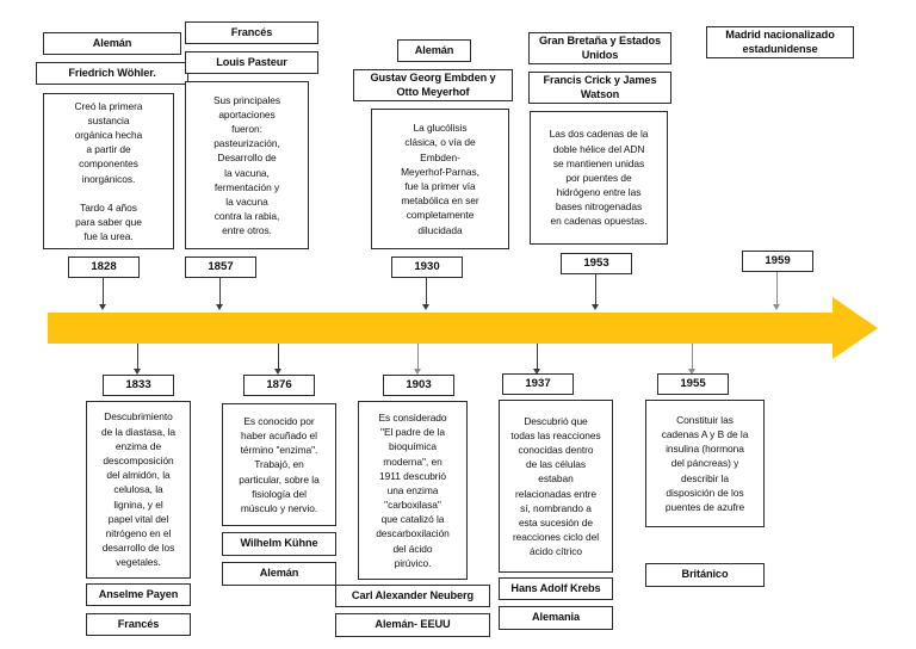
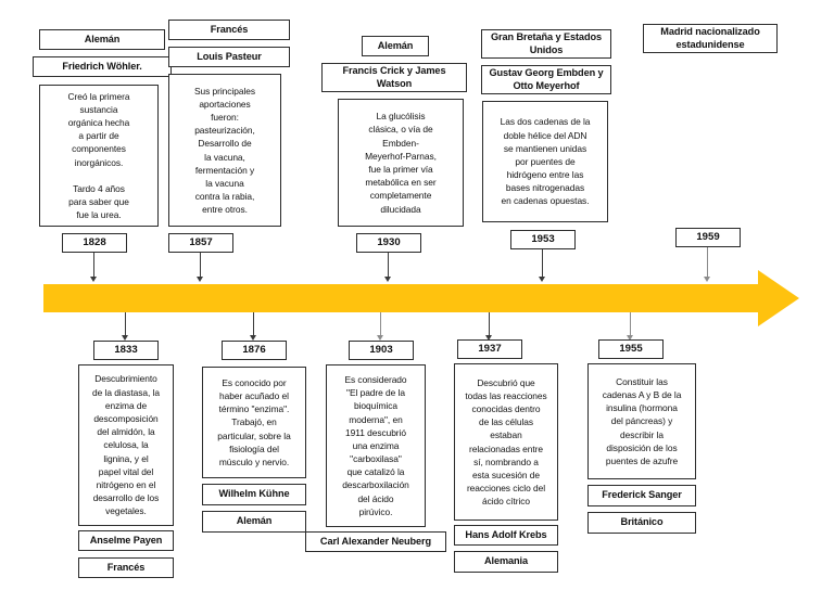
  Alemán
  Friedrich Wöhler.
  Creó la primera
  sustancia
  orgánica hecha
  a partir de
  componentes
  inorgánicos.
  Tardo 4 años
  para saber que
  fue la urea.
  1828
  Francés
  Louis Pasteur
  Sus principales
  aportaciones
  fueron:
  pasteurización,
  Desarrollo de
  la vacuna,
  fermentación y
  la vacuna
  contra la rabia,
  entre otros.
  1857
  Alemán
- Gustav Georg Embden y Otto Meyerhof
+ Francis Crick y James Watson
  La glucólisis
  clásica, o vía de
  Embden-
  Meyerhof-Parnas,
  fue la primer vía
  metabólica en ser
  completamente
  dilucidada
  1930
  Gran Bretaña y Estados Unidos
- Francis Crick y James Watson
+ Gustav Georg Embden y Otto Meyerhof
  Las dos cadenas de la
  doble hélice del ADN
  se mantienen unidas
  por puentes de
  hidrógeno entre las
  bases nitrogenadas
  en cadenas opuestas.
  1953
  Madrid nacionalizado estadunidense
  1959
  1833
  Descubrimiento
  de la diastasa, la
  enzima de
  descomposición
  del almidón, la
  celulosa, la
  lignina, y el
  papel vital del
  nitrógeno en el
  desarrollo de los
  vegetales.
  Anselme Payen
  Francés
  1876
  Es conocido por
  haber acuñado el
  término "enzima".
  Trabajó, en
  particular, sobre la
  fisiología del
  músculo y nervio.
  Wilhelm Kühne
  Alemán
  1903
  Es considerado
  "El padre de la
  bioquímica
  moderna", en
  1911 descubrió
  una enzima
  "carboxilasa"
  que catalizó la
  descarboxilación
  del ácido
  pirúvico.
  Carl Alexander Neuberg
- Alemán- EEUU
  1937
  Descubrió que
  todas las reacciones
  conocidas dentro
  de las células
  estaban
  relacionadas entre
  sí, nombrando a
  esta sucesión de
  reacciones ciclo del
  ácido cítrico
  Hans Adolf Krebs
  Alemania
  1955
  Constituir las
  cadenas A y B de la
  insulina (hormona
  del páncreas) y
  describir la
  disposición de los
  puentes de azufre
+ Frederick Sanger
  Británico
